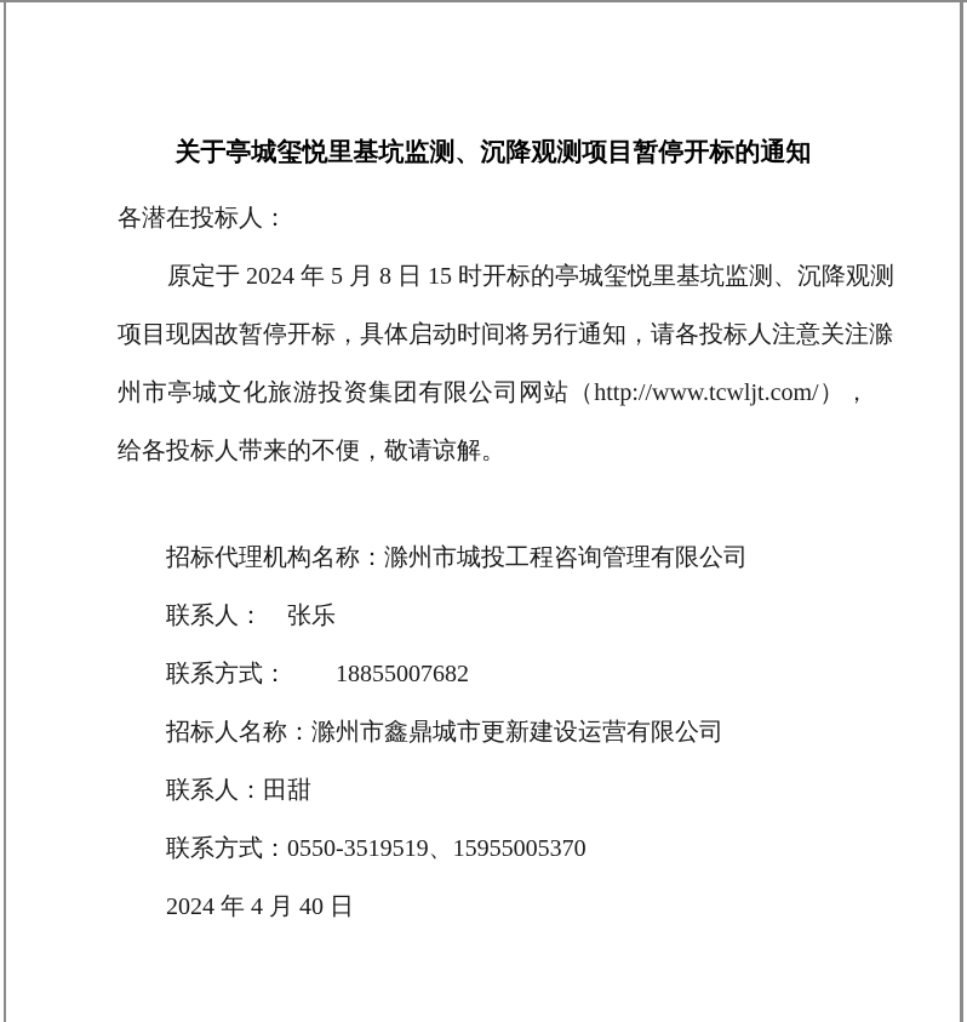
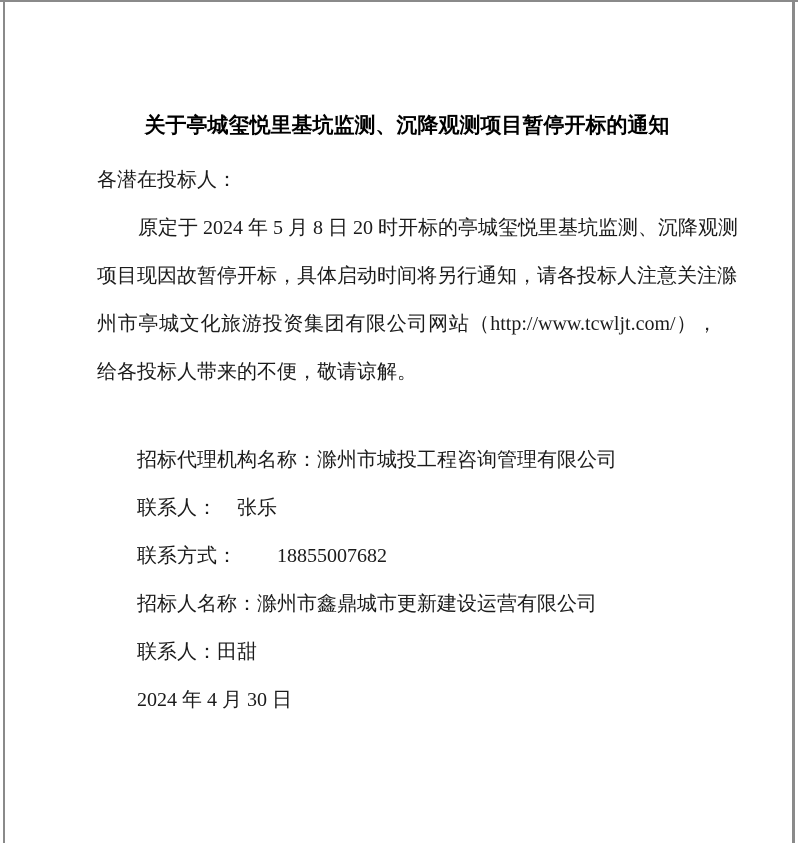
  关于亭城玺悦里基坑监测、沉降观测项目暂停开标的通知
  各潜在投标人：
- 原定于 2024 年 5 月 8 日 15 时开标的亭城玺悦里基坑监测、沉降观测
+ 原定于 2024 年 5 月 8 日 20 时开标的亭城玺悦里基坑监测、沉降观测
  项目现因故暂停开标，具体启动时间将另行通知，请各投标人注意关注滁
  州市亭城文化旅游投资集团有限公司网站（http://www.tcwljt.com/），
  给各投标人带来的不便，敬请谅解。
  招标代理机构名称：滁州市城投工程咨询管理有限公司
  联系人： 张乐
  联系方式： 18855007682
  招标人名称：滁州市鑫鼎城市更新建设运营有限公司
  联系人：田甜
- 联系方式：0550-3519519、15955005370
- 2024 年 4 月 40 日
+ 2024 年 4 月 30 日
